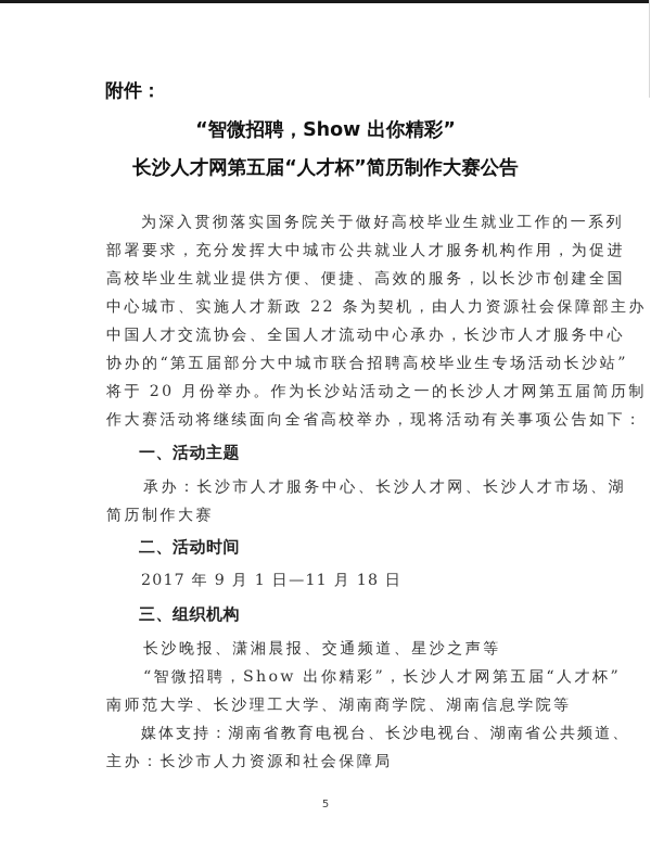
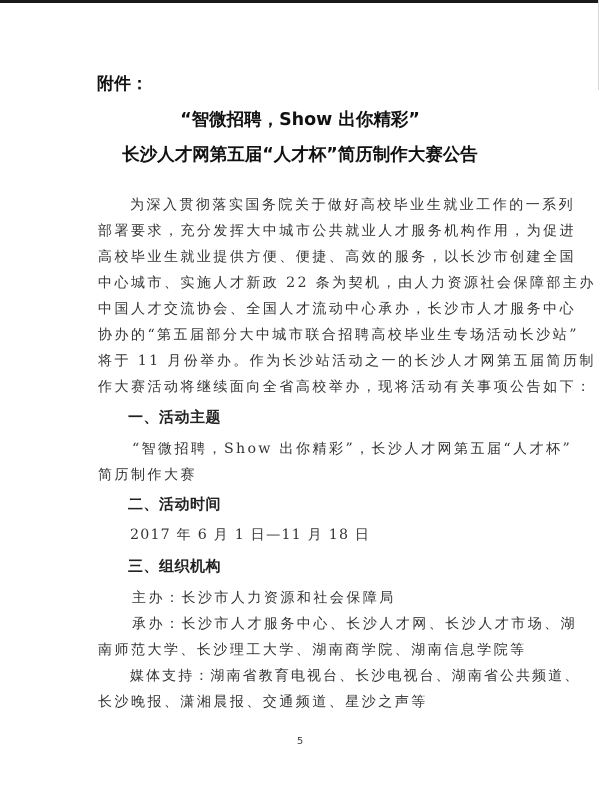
  附件：
  “智微招聘，Show 出你精彩”
  长沙人才网第五届“人才杯”简历制作大赛公告
  为深入贯彻落实国务院关于做好高校毕业生就业工作的一系列
  部署要求，充分发挥大中城市公共就业人才服务机构作用，为促进
  高校毕业生就业提供方便、便捷、高效的服务，以长沙市创建全国
  中心城市、实施人才新政 22 条为契机，由人力资源社会保障部主办
  中国人才交流协会、全国人才流动中心承办，长沙市人才服务中心
  协办的“第五届部分大中城市联合招聘高校毕业生专场活动长沙站”
- 将于 20 月份举办。作为长沙站活动之一的长沙人才网第五届简历制
+ 将于 11 月份举办。作为长沙站活动之一的长沙人才网第五届简历制
  作大赛活动将继续面向全省高校举办，现将活动有关事项公告如下：
  一、活动主题
- 承办：长沙市人才服务中心、长沙人才网、长沙人才市场、湖
+ “智微招聘，Show 出你精彩”，长沙人才网第五届“人才杯”
  简历制作大赛
  二、活动时间
- 2017 年 9 月 1 日—11 月 18 日
+ 2017 年 6 月 1 日—11 月 18 日
  三、组织机构
- 长沙晚报、潇湘晨报、交通频道、星沙之声等
+ 主办：长沙市人力资源和社会保障局
- “智微招聘，Show 出你精彩”，长沙人才网第五届“人才杯”
+ 承办：长沙市人才服务中心、长沙人才网、长沙人才市场、湖
  南师范大学、长沙理工大学、湖南商学院、湖南信息学院等
  媒体支持：湖南省教育电视台、长沙电视台、湖南省公共频道、
- 主办：长沙市人力资源和社会保障局
+ 长沙晚报、潇湘晨报、交通频道、星沙之声等
  5
